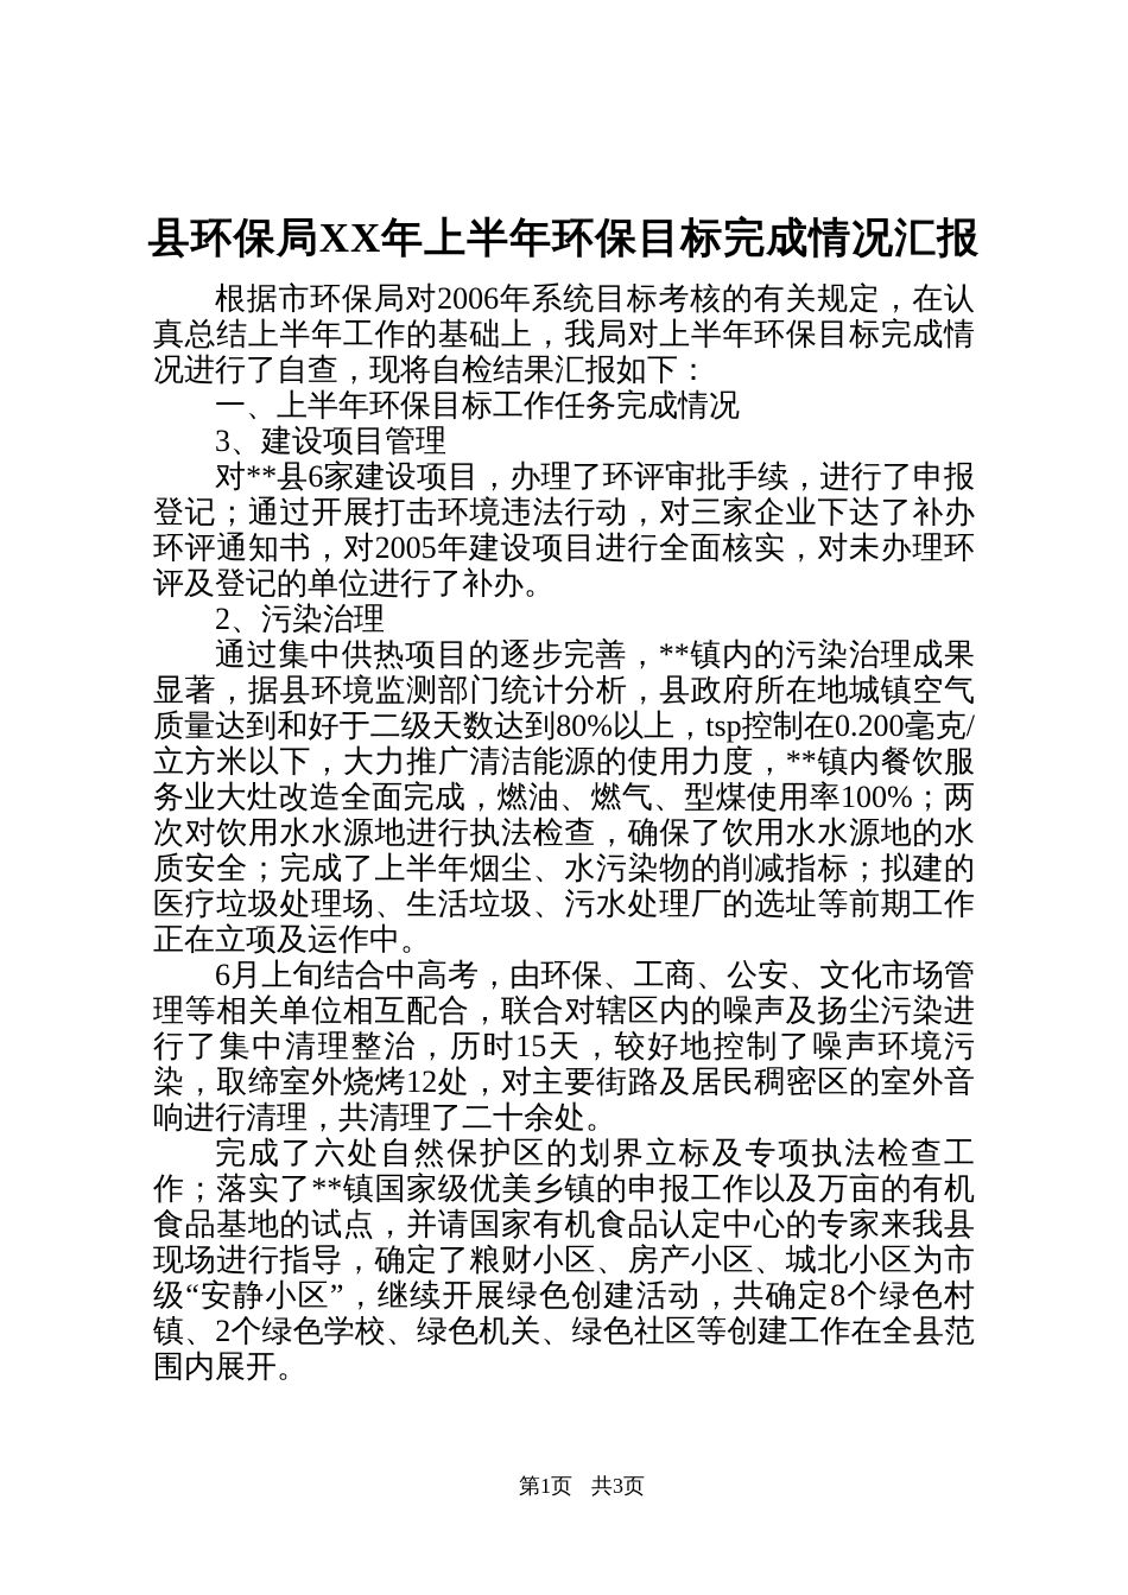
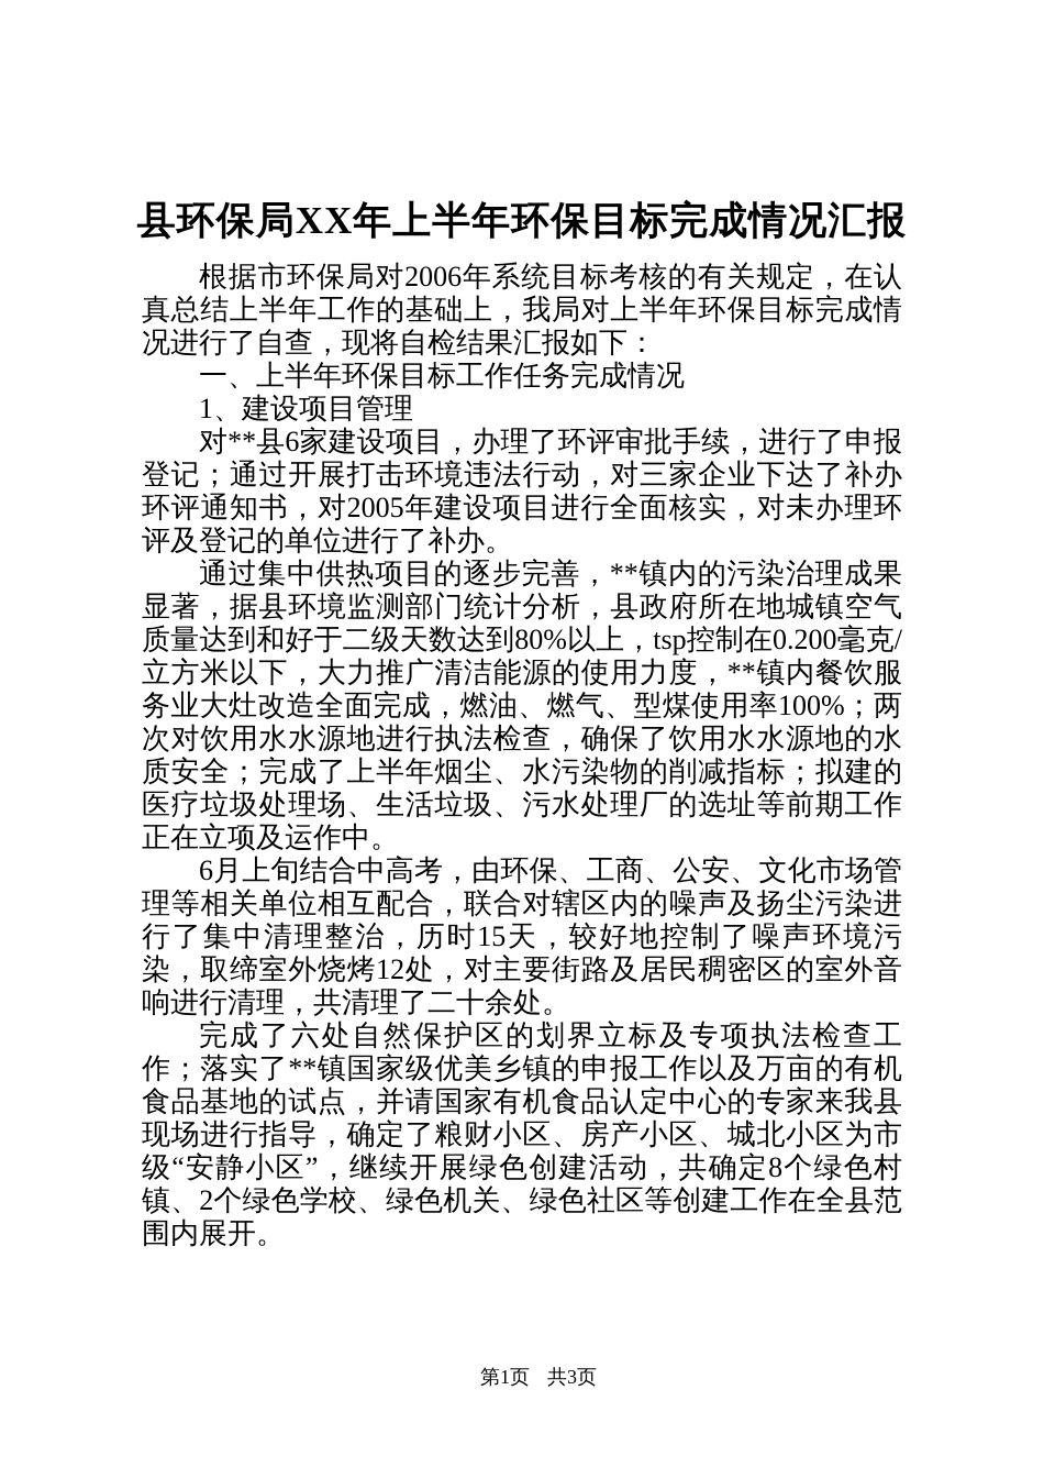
  县环保局XX年上半年环保目标完成情况汇报
  根据市环保局对2006年系统目标考核的有关规定，在认真总结上半年工作的基础上，我局对上半年环保目标完成情况进行了自查，现将自检结果汇报如下：
  一、上半年环保目标工作任务完成情况
- 3、建设项目管理
+ 1、建设项目管理
  对**县6家建设项目，办理了环评审批手续，进行了申报登记；通过开展打击环境违法行动，对三家企业下达了补办环评通知书，对2005年建设项目进行全面核实，对未办理环评及登记的单位进行了补办。
- 2、污染治理
  通过集中供热项目的逐步完善，**镇内的污染治理成果显著，据县环境监测部门统计分析，县政府所在地城镇空气质量达到和好于二级天数达到80%以上，tsp控制在0.200毫克/立方米以下，大力推广清洁能源的使用力度，**镇内餐饮服务业大灶改造全面完成，燃油、燃气、型煤使用率100%；两次对饮用水水源地进行执法检查，确保了饮用水水源地的水质安全；完成了上半年烟尘、水污染物的削减指标；拟建的医疗垃圾处理场、生活垃圾、污水处理厂的选址等前期工作正在立项及运作中。
  6月上旬结合中高考，由环保、工商、公安、文化市场管理等相关单位相互配合，联合对辖区内的噪声及扬尘污染进行了集中清理整治，历时15天，较好地控制了噪声环境污染，取缔室外烧烤12处，对主要街路及居民稠密区的室外音响进行清理，共清理了二十余处。
  完成了六处自然保护区的划界立标及专项执法检查工作；落实了**镇国家级优美乡镇的申报工作以及万亩的有机食品基地的试点，并请国家有机食品认定中心的专家来我县现场进行指导，确定了粮财小区、房产小区、城北小区为市级“安静小区”，继续开展绿色创建活动，共确定8个绿色村镇、2个绿色学校、绿色机关、绿色社区等创建工作在全县范围内展开。
  第1页 共3页
